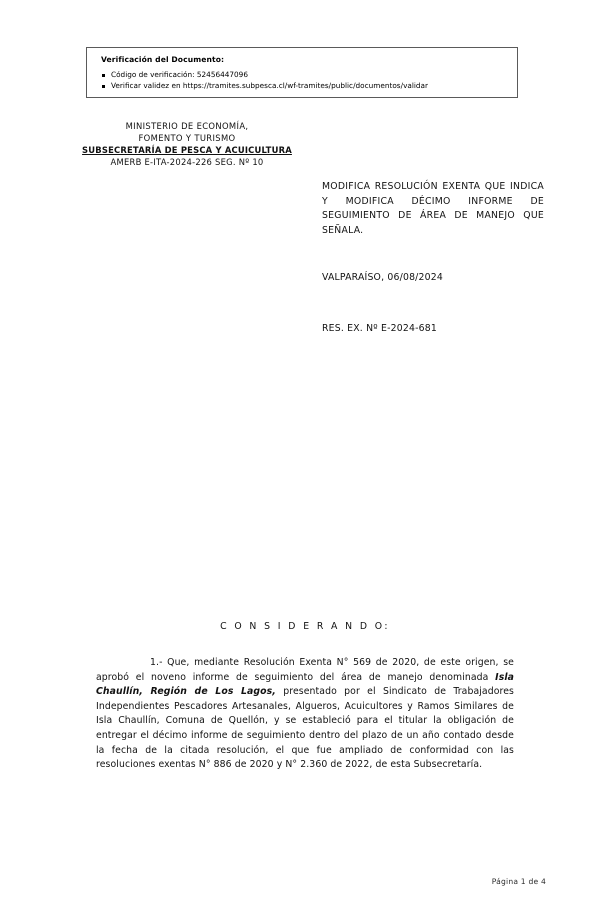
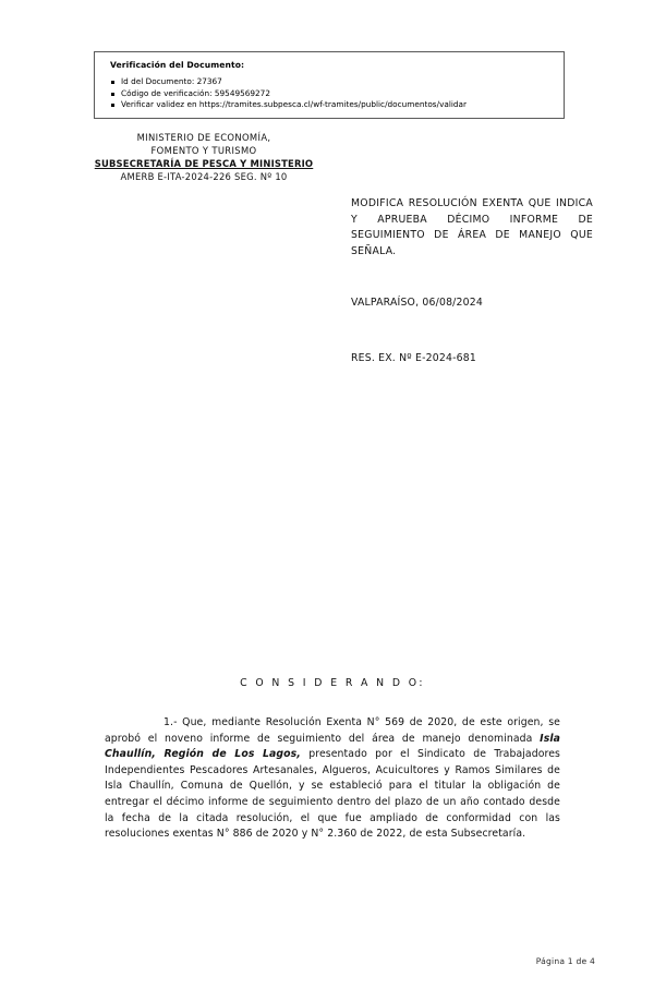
  Verificación del Documento:
+ Id del Documento: 27367
- Código de verificación: 52456447096
+ Código de verificación: 59549569272
  Verificar validez en https://tramites.subpesca.cl/wf-tramites/public/documentos/validar
  MINISTERIO DE ECONOMÍA,
  FOMENTO Y TURISMO
- SUBSECRETARÍA DE PESCA Y ACUICULTURA
+ SUBSECRETARÍA DE PESCA Y MINISTERIO
  AMERB E-ITA-2024-226 SEG. Nº 10
- MODIFICA RESOLUCIÓN EXENTA QUE INDICA Y MODIFICA DÉCIMO INFORME DE SEGUIMIENTO DE ÁREA DE MANEJO QUE SEÑALA.
+ MODIFICA RESOLUCIÓN EXENTA QUE INDICA Y APRUEBA DÉCIMO INFORME DE SEGUIMIENTO DE ÁREA DE MANEJO QUE SEÑALA.
  VALPARAÍSO, 06/08/2024
  RES. EX. Nº E-2024-681
  C O N S I D E R A N D O:
  1.- Que, mediante Resolución Exenta N° 569 de 2020, de este origen, se aprobó el noveno informe de seguimiento del área de manejo denominada Isla Chaullín, Región de Los Lagos, presentado por el Sindicato de Trabajadores Independientes Pescadores Artesanales, Algueros, Acuicultores y Ramos Similares de Isla Chaullín, Comuna de Quellón, y se estableció para el titular la obligación de entregar el décimo informe de seguimiento dentro del plazo de un año contado desde la fecha de la citada resolución, el que fue ampliado de conformidad con las resoluciones exentas N° 886 de 2020 y N° 2.360 de 2022, de esta Subsecretaría.
  Página 1 de 4
